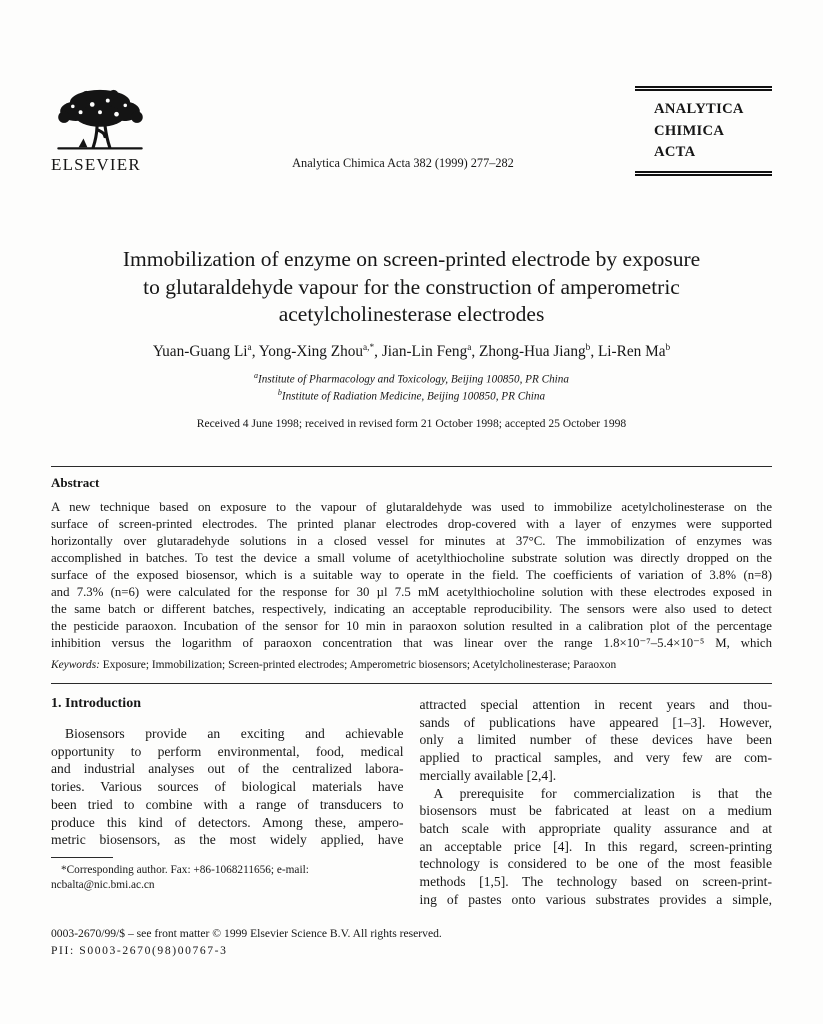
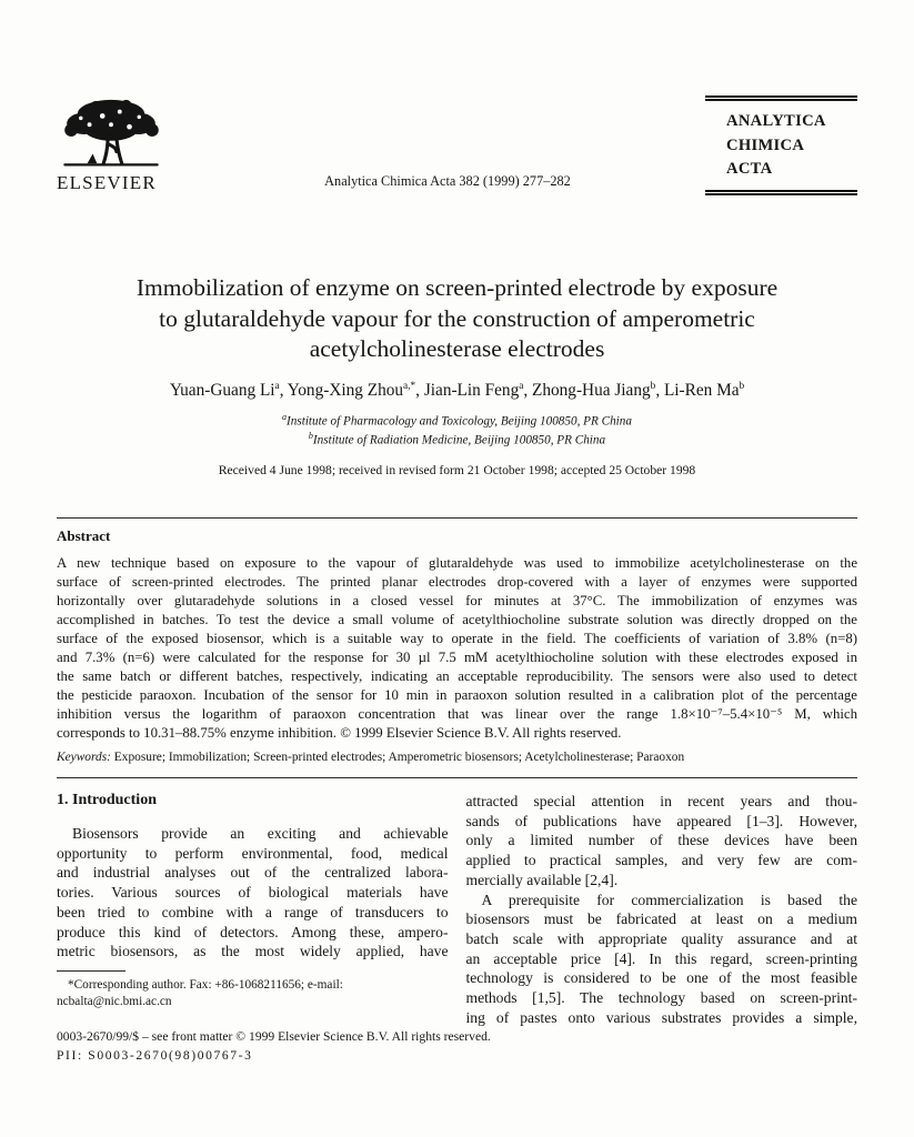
  ELSEVIER
  Analytica Chimica Acta 382 (1999) 277–282
  ANALYTICA
  CHIMICA
  ACTA
  Immobilization of enzyme on screen-printed electrode by exposure
  to glutaraldehyde vapour for the construction of amperometric
  acetylcholinesterase electrodes
  Yuan-Guang Lia, Yong-Xing Zhoua,*, Jian-Lin Fenga, Zhong-Hua Jiangb, Li-Ren Mab
  aInstitute of Pharmacology and Toxicology, Beijing 100850, PR China
  bInstitute of Radiation Medicine, Beijing 100850, PR China
  Received 4 June 1998; received in revised form 21 October 1998; accepted 25 October 1998
  Abstract
  A new technique based on exposure to the vapour of glutaraldehyde was used to immobilize acetylcholinesterase on the
  surface of screen-printed electrodes. The printed planar electrodes drop-covered with a layer of enzymes were supported
  horizontally over glutaradehyde solutions in a closed vessel for minutes at 37°C. The immobilization of enzymes was
  accomplished in batches. To test the device a small volume of acetylthiocholine substrate solution was directly dropped on the
  surface of the exposed biosensor, which is a suitable way to operate in the field. The coefficients of variation of 3.8% (n=8)
  and 7.3% (n=6) were calculated for the response for 30 µl 7.5 mM acetylthiocholine solution with these electrodes exposed in
  the same batch or different batches, respectively, indicating an acceptable reproducibility. The sensors were also used to detect
  the pesticide paraoxon. Incubation of the sensor for 10 min in paraoxon solution resulted in a calibration plot of the percentage
  inhibition versus the logarithm of paraoxon concentration that was linear over the range 1.8×10⁻⁷–5.4×10⁻⁵ M, which
+ corresponds to 10.31–88.75% enzyme inhibition. © 1999 Elsevier Science B.V. All rights reserved.
  Keywords: Exposure; Immobilization; Screen-printed electrodes; Amperometric biosensors; Acetylcholinesterase; Paraoxon
  1. Introduction
  Biosensors provide an exciting and achievable
  opportunity to perform environmental, food, medical
  and industrial analyses out of the centralized labora-
  tories. Various sources of biological materials have
  been tried to combine with a range of transducers to
  produce this kind of detectors. Among these, ampero-
  metric biosensors, as the most widely applied, have
  *Corresponding author. Fax: +86-1068211656; e-mail:
  ncbalta@nic.bmi.ac.cn
  attracted special attention in recent years and thou-
  sands of publications have appeared [1–3]. However,
  only a limited number of these devices have been
  applied to practical samples, and very few are com-
  mercially available [2,4].
- A prerequisite for commercialization is that the
+ A prerequisite for commercialization is based the
  biosensors must be fabricated at least on a medium
  batch scale with appropriate quality assurance and at
  an acceptable price [4]. In this regard, screen-printing
  technology is considered to be one of the most feasible
  methods [1,5]. The technology based on screen-print-
  ing of pastes onto various substrates provides a simple,
  0003-2670/99/$ – see front matter © 1999 Elsevier Science B.V. All rights reserved.
  PII: S0003-2670(98)00767-3
